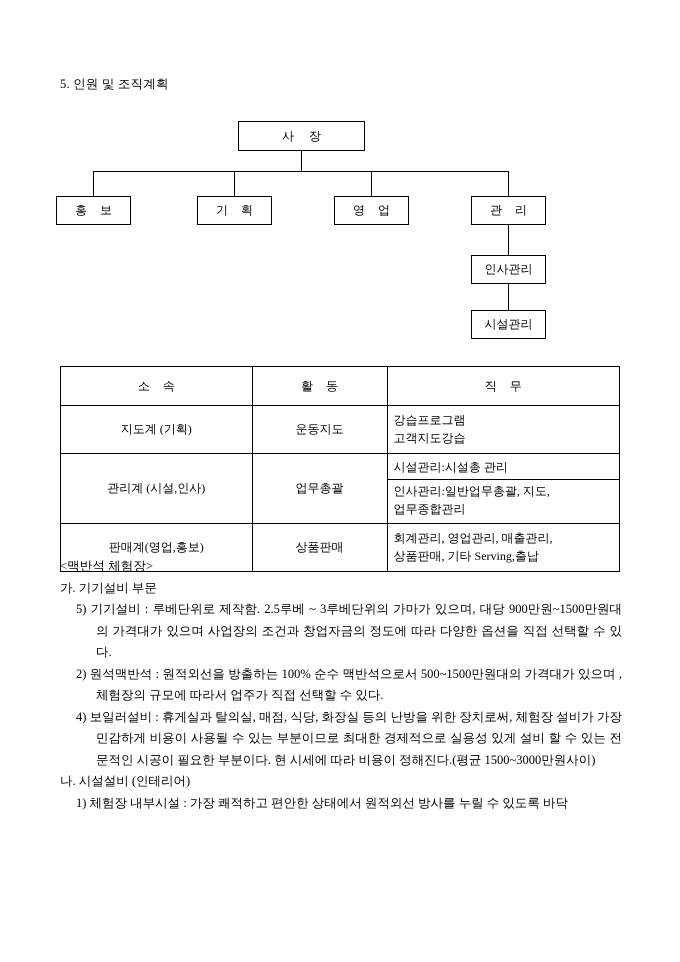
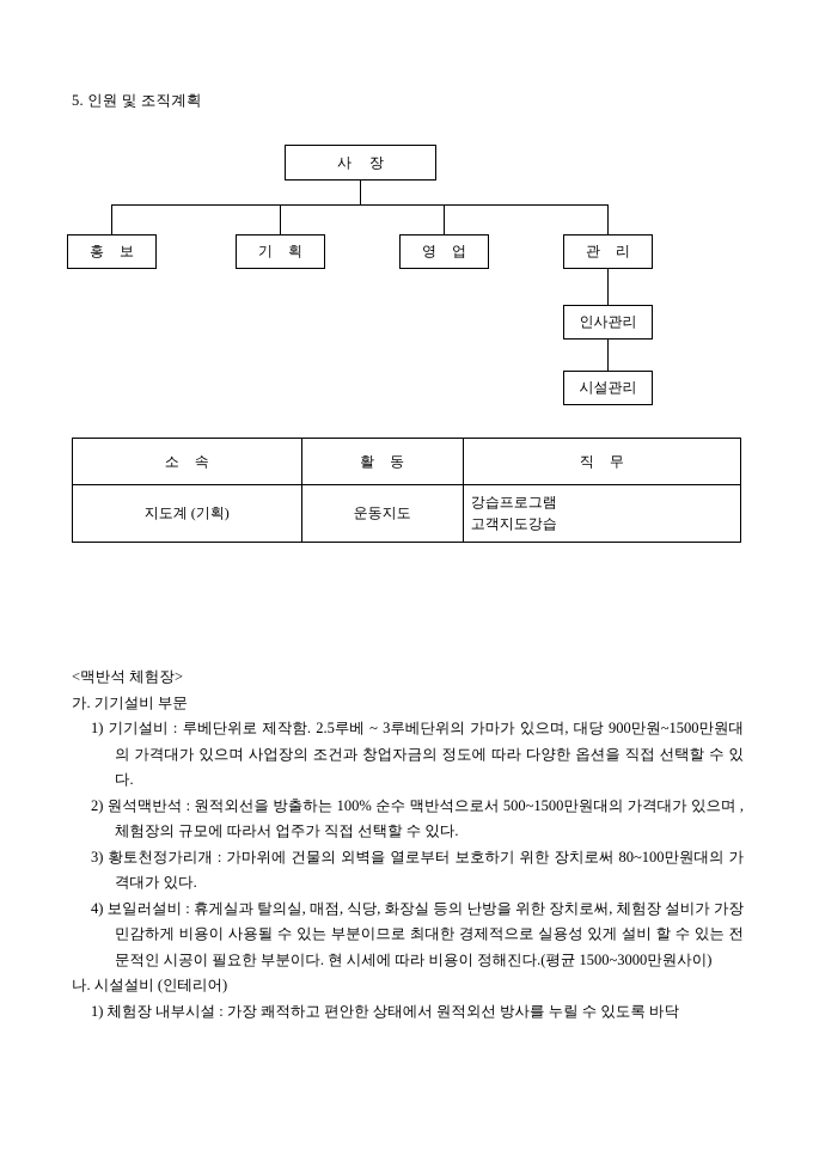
  5. 인원 및 조직계획
  사 장
  홍 보
  기 획
  영 업
  관 리
  인사관리
  시설관리
  소 속	활 동	직 무
  지도계 (기획)	운동지도	강습프로그램 고객지도강습
- 관리계 (시설,인사)	업무총괄
- 시설관리:시설총 관리
- 인사관리:일반업무총괄, 지도, 업무종합관리
- 판매계(영업,홍보)	상품판매	회계관리, 영업관리, 매출관리, 상품판매, 기타 Serving,출납
  <맥반석 체험장>
  가. 기기설비 부문
- 5) 기기설비 : 루베단위로 제작함. 2.5루베 ~ 3루베단위의 가마가 있으며, 대당 900만원~1500만원대의 가격대가 있으며 사업장의 조건과 창업자금의 정도에 따라 다양한 옵션을 직접 선택할 수 있다.
+ 1) 기기설비 : 루베단위로 제작함. 2.5루베 ~ 3루베단위의 가마가 있으며, 대당 900만원~1500만원대의 가격대가 있으며 사업장의 조건과 창업자금의 정도에 따라 다양한 옵션을 직접 선택할 수 있다.
  2) 원석맥반석 : 원적외선을 방출하는 100% 순수 맥반석으로서 500~1500만원대의 가격대가 있으며 , 체험장의 규모에 따라서 업주가 직접 선택할 수 있다.
+ 3) 황토천정가리개 : 가마위에 건물의 외벽을 열로부터 보호하기 위한 장치로써 80~100만원대의 가격대가 있다.
  4) 보일러설비 : 휴게실과 탈의실, 매점, 식당, 화장실 등의 난방을 위한 장치로써, 체험장 설비가 가장 민감하게 비용이 사용될 수 있는 부분이므로 최대한 경제적으로 실용성 있게 설비 할 수 있는 전문적인 시공이 필요한 부분이다. 현 시세에 따라 비용이 정해진다.(평균 1500~3000만원사이)
  나. 시설설비 (인테리어)
  1) 체험장 내부시설 : 가장 쾌적하고 편안한 상태에서 원적외선 방사를 누릴 수 있도록 바닥
